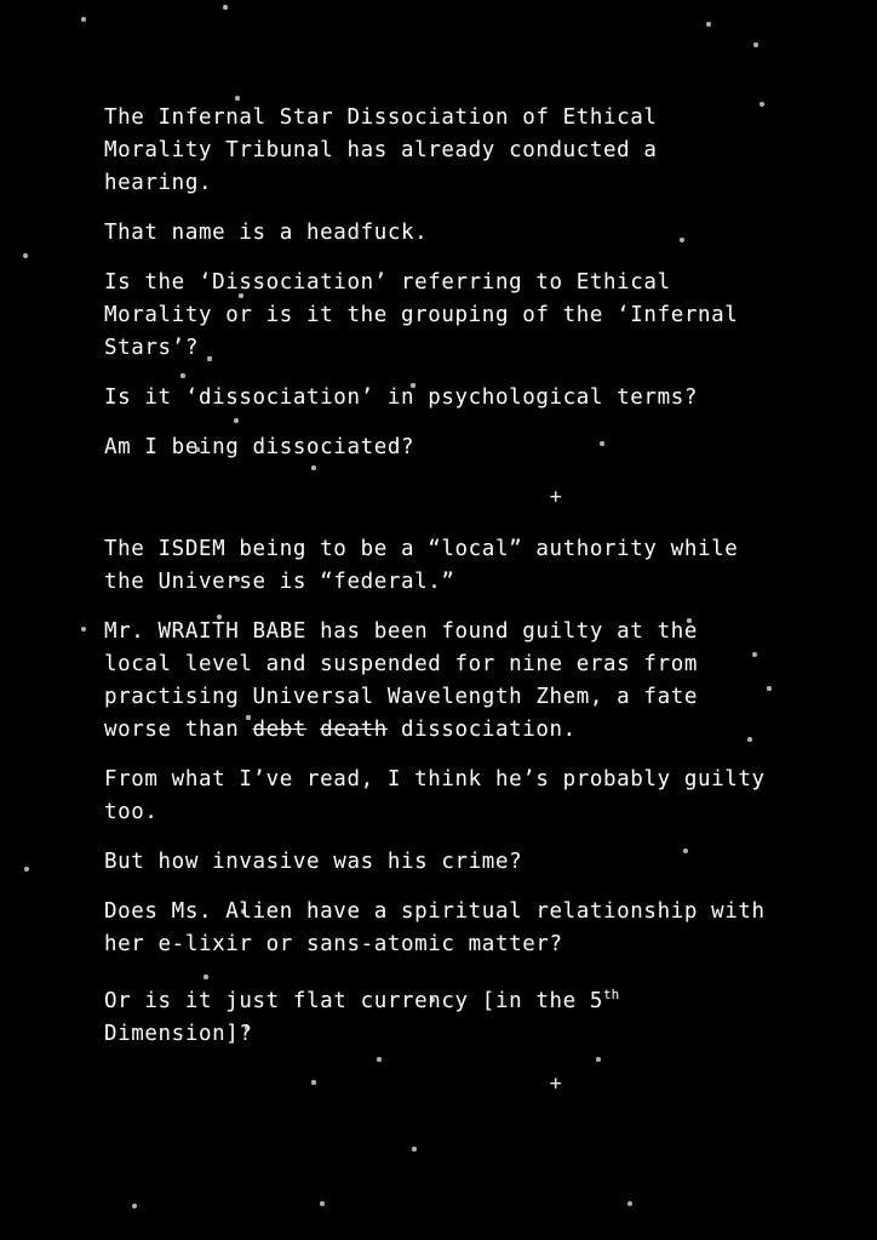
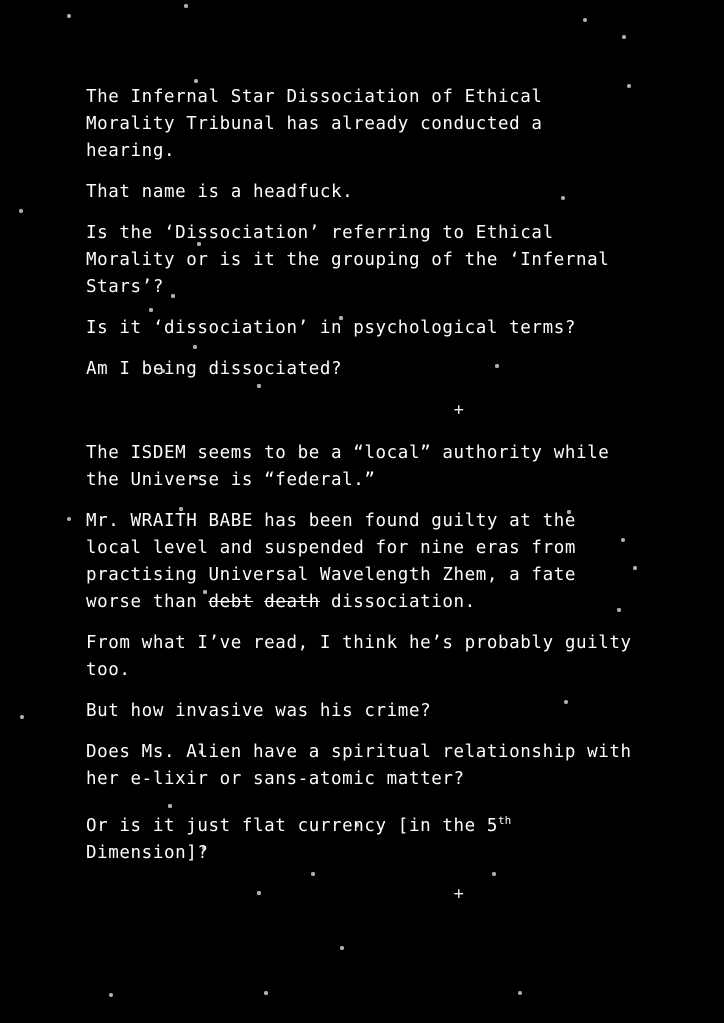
  The Infernal Star Dissociation of Ethical Morality Tribunal has already conducted a hearing.
  That name is a headfuck.
  Is the ‘Dissociation’ referring to Ethical Morality or is it the grouping of the ‘Infernal Stars’?
  Is it ‘dissociation’ in psychological terms?
  Am I being dissociated?
  +
- The ISDEM being to be a “local” authority while the Universe is “federal.”
+ The ISDEM seems to be a “local” authority while the Universe is “federal.”
  Mr. WRAITH BABE has been found guilty at the local level and suspended for nine eras from practising Universal Wavelength Zhem, a fate worse than debt death dissociation.
  From what I’ve read, I think he’s probably guilty too.
  But how invasive was his crime?
  Does Ms. Alien have a spiritual relationship with her e-lixir or sans-atomic matter?
  Or is it just flat currency [in the 5th Dimension]?
  +
